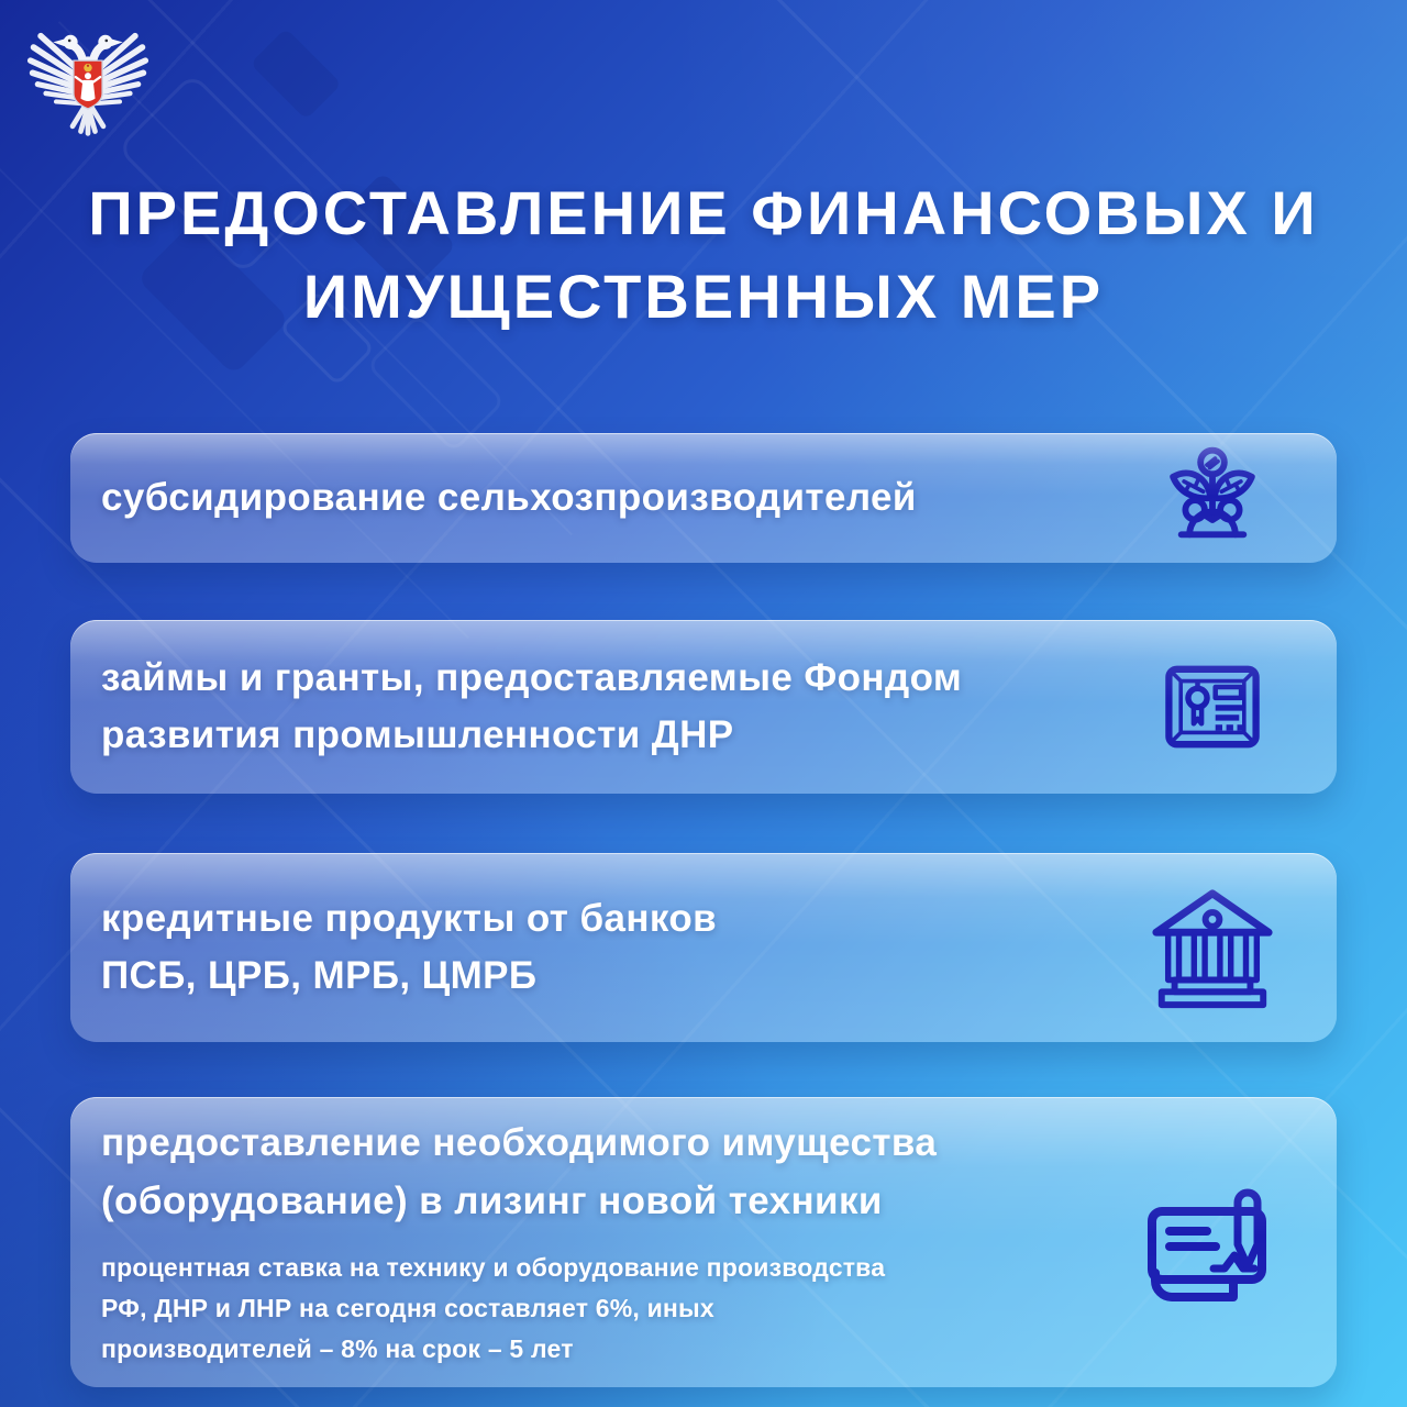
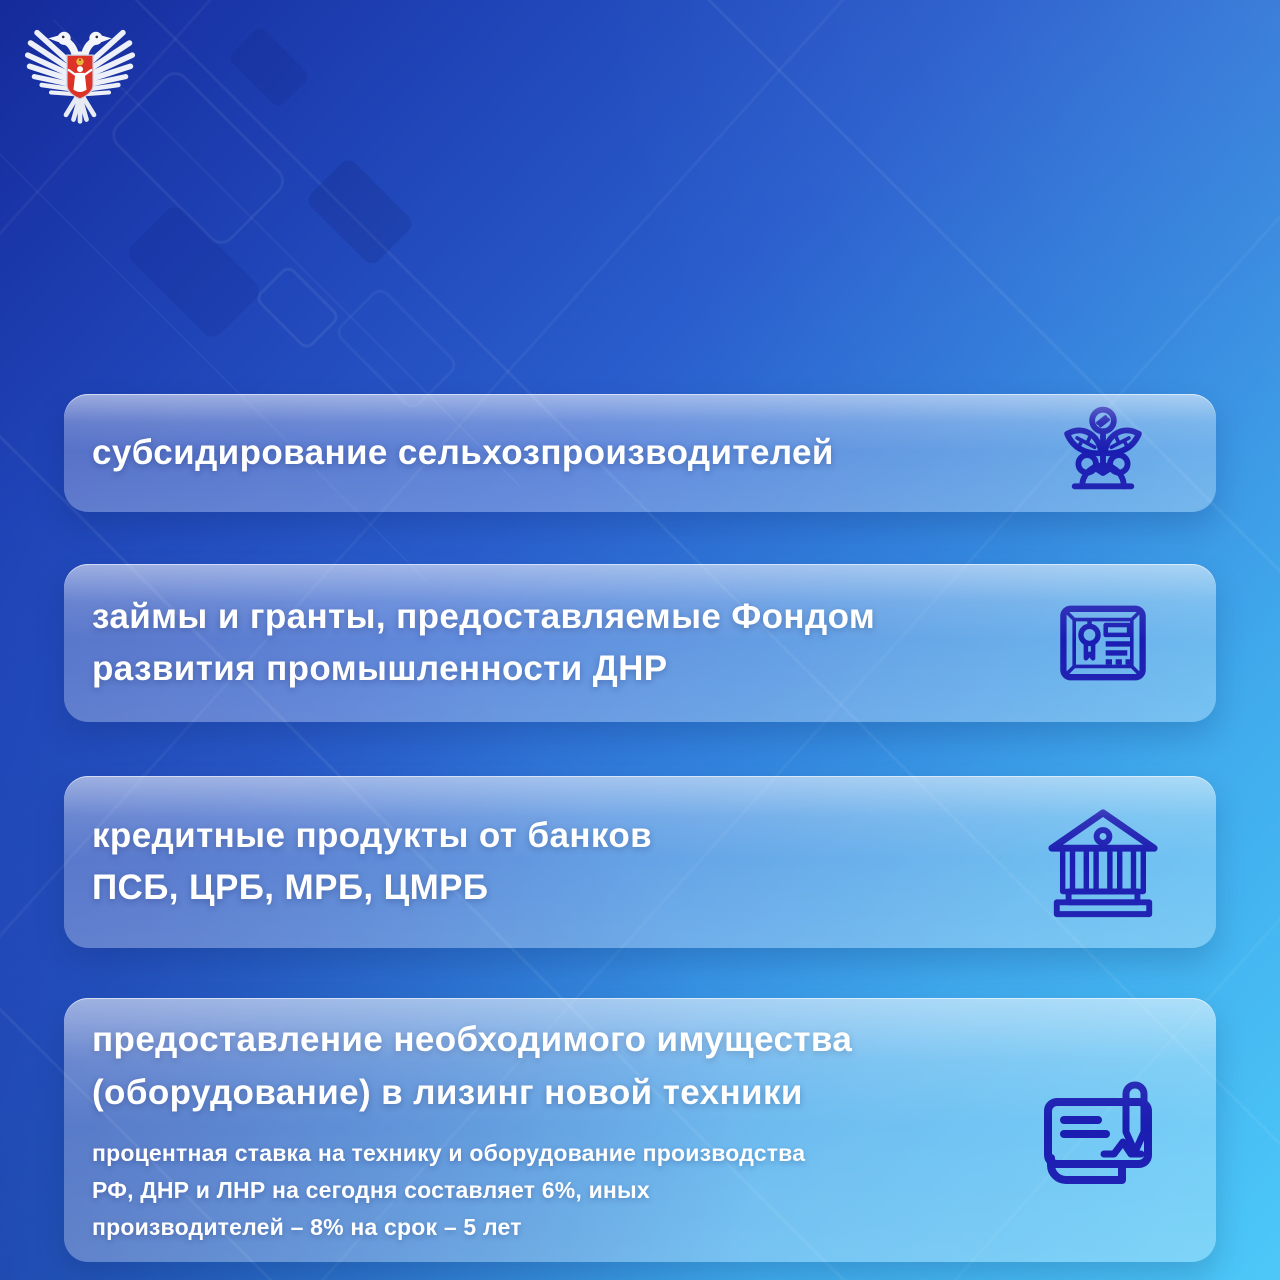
- ПРЕДОСТАВЛЕНИЕ ФИНАНСОВЫХ И
- ИМУЩЕСТВЕННЫХ МЕР
